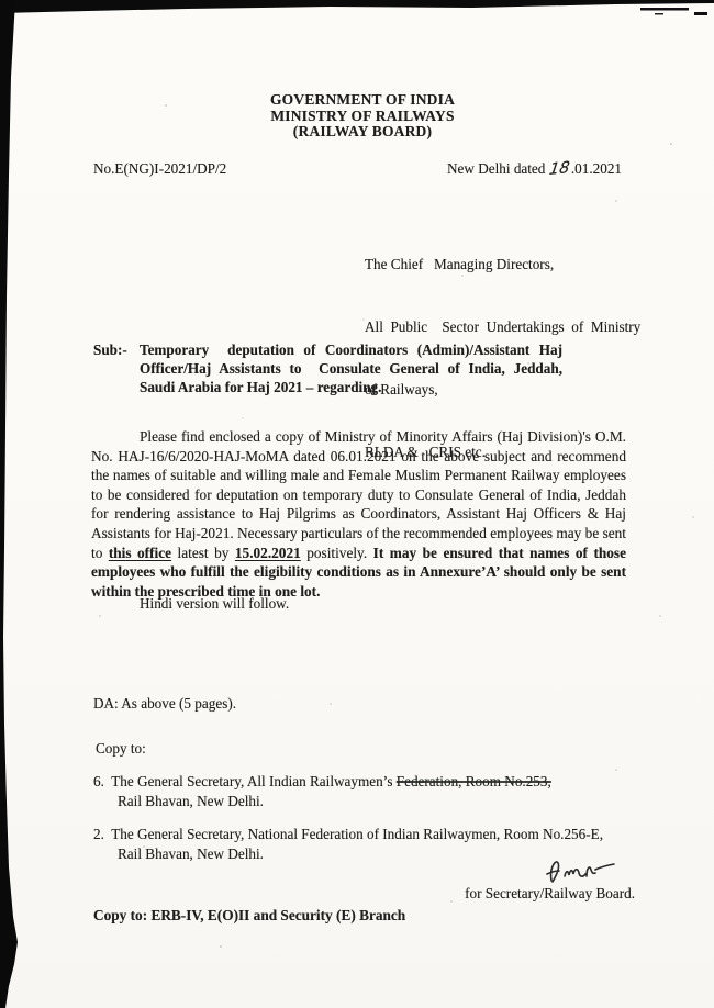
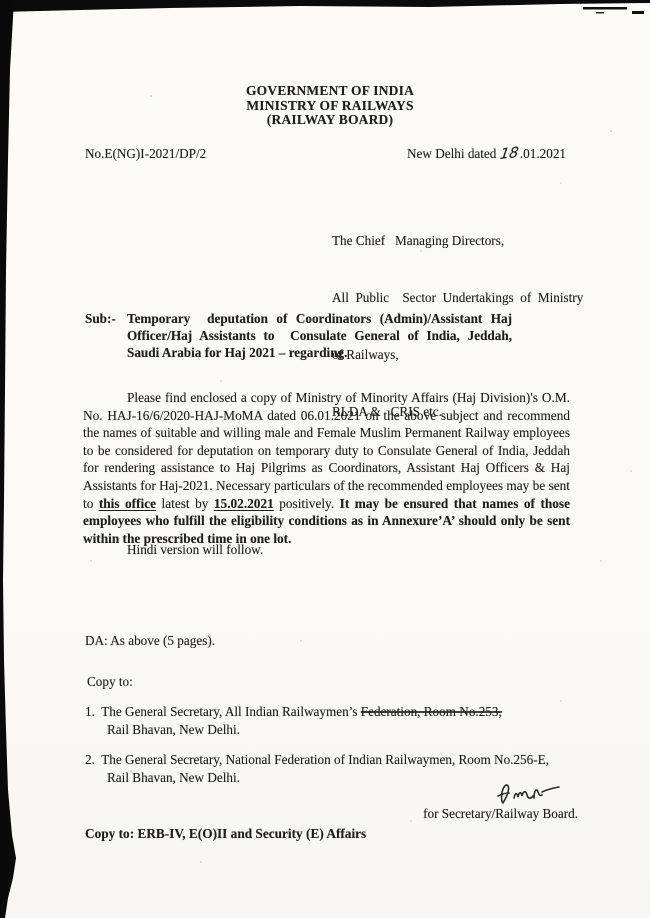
  GOVERNMENT OF INDIA
  MINISTRY OF RAILWAYS
  (RAILWAY BOARD)
  No.E(NG)I-2021/DP/2
  The Chief Managing Directors,
  All Public Sector Undertakings of Ministry
  of Railways,
  RLDA & CRIS etc.
  Sub:-
  Temporary deputation of Coordinators (Admin)/Assistant Haj Officer/Haj Assistants to Consulate General of India, Jeddah, Saudi Arabia for Haj 2021 – regarding.
  Please find enclosed a copy of Ministry of Minority Affairs (Haj Division)'s O.M. No. HAJ-16/6/2020-HAJ-MoMA dated 06.01.2021 on the above subject and recommend the names of suitable and willing male and Female Muslim Permanent Railway employees to be considered for deputation on temporary duty to Consulate General of India, Jeddah for rendering assistance to Haj Pilgrims as Coordinators, Assistant Haj Officers & Haj Assistants for Haj-2021. Necessary particulars of the recommended employees may be sent to this office latest by 15.02.2021 positively. It may be ensured that names of those employees who fulfill the eligibility conditions as in Annexure’A’ should only be sent within the prescribed time in one lot.
  Hindi version will follow.
  DA: As above (5 pages).
  Copy to:
- 6. The General Secretary, All Indian Railwaymen’s Federation, Room No.253,
+ 1. The General Secretary, All Indian Railwaymen’s Federation, Room No.253,
  Rail Bhavan, New Delhi.
  2. The General Secretary, National Federation of Indian Railwaymen, Room No.256-E,
  Rail Bhavan, New Delhi.
  for Secretary/Railway Board.
- Copy to: ERB-IV, E(O)II and Security (E) Branch
+ Copy to: ERB-IV, E(O)II and Security (E) Affairs
